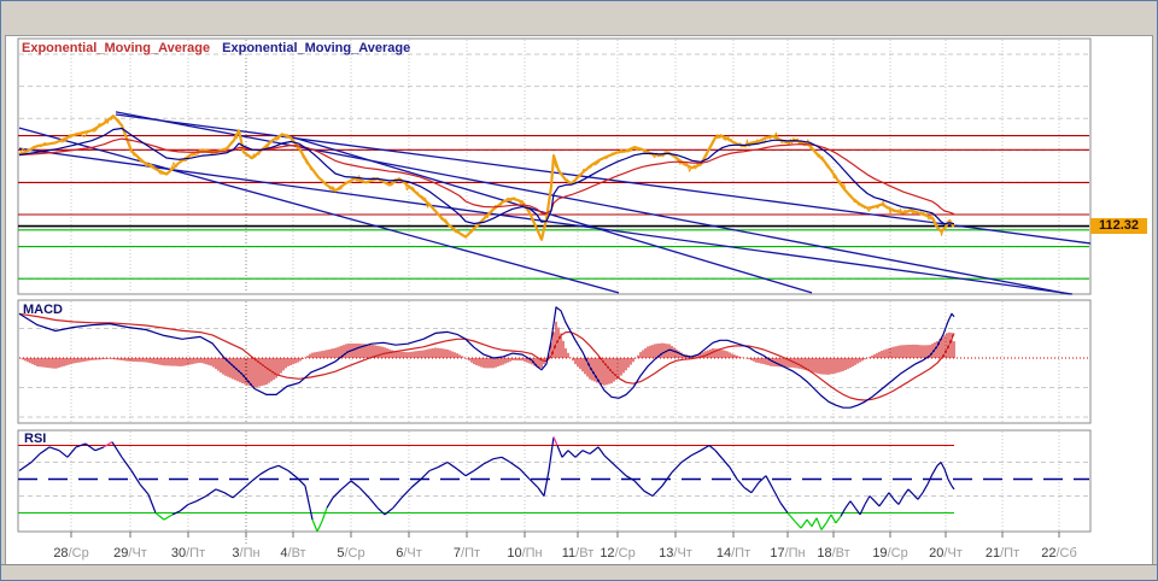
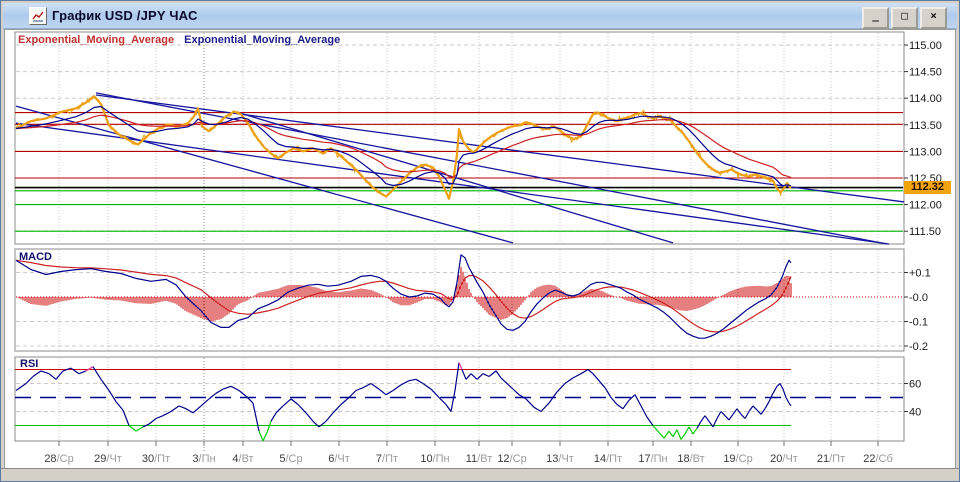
+ График USD /JPY ЧАС
+ _
+ □
+ ×
+ 115.00
+ 114.50
+ 114.00
+ 113.50
+ 113.00
+ 112.50
+ 112.00
+ 111.50
+ +0.1
+ -0.0
+ -0.1
+ -0.2
+ 60
+ 40
  28/Ср
  29/Чт
  30/Пт
  3/Пн
  4/Вт
  5/Ср
  6/Чт
  7/Пт
  10/Пн
  11/Вт
  12/Ср
  13/Чт
  14/Пт
  17/Пн
  18/Вт
  19/Ср
  20/Чт
  21/Пт
  22/Сб
  Exponential_Moving_Average Exponential_Moving_Average
  MACD
  RSI
  112.32
